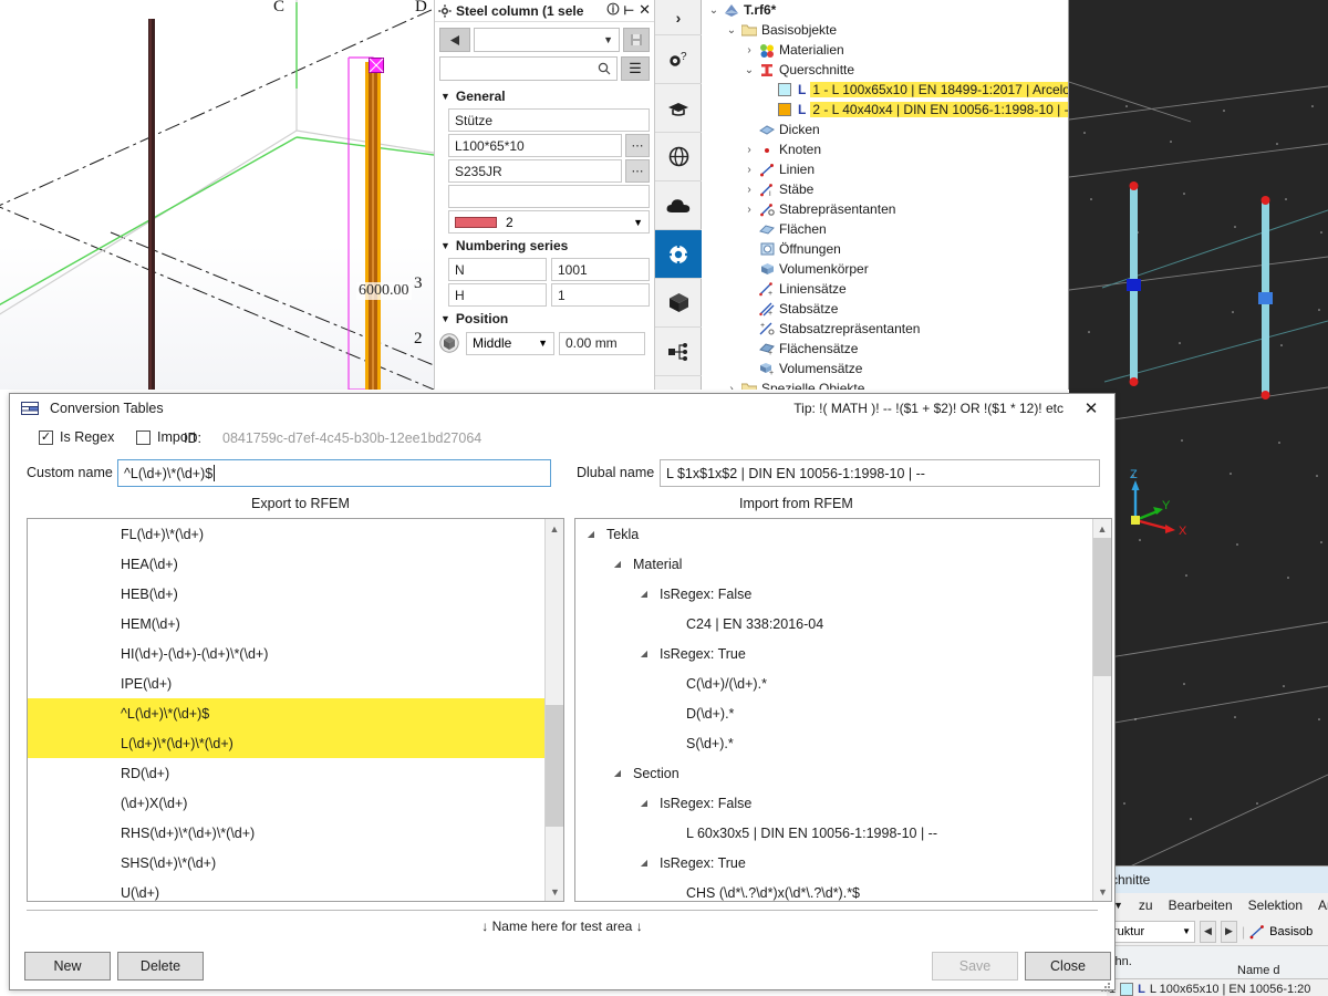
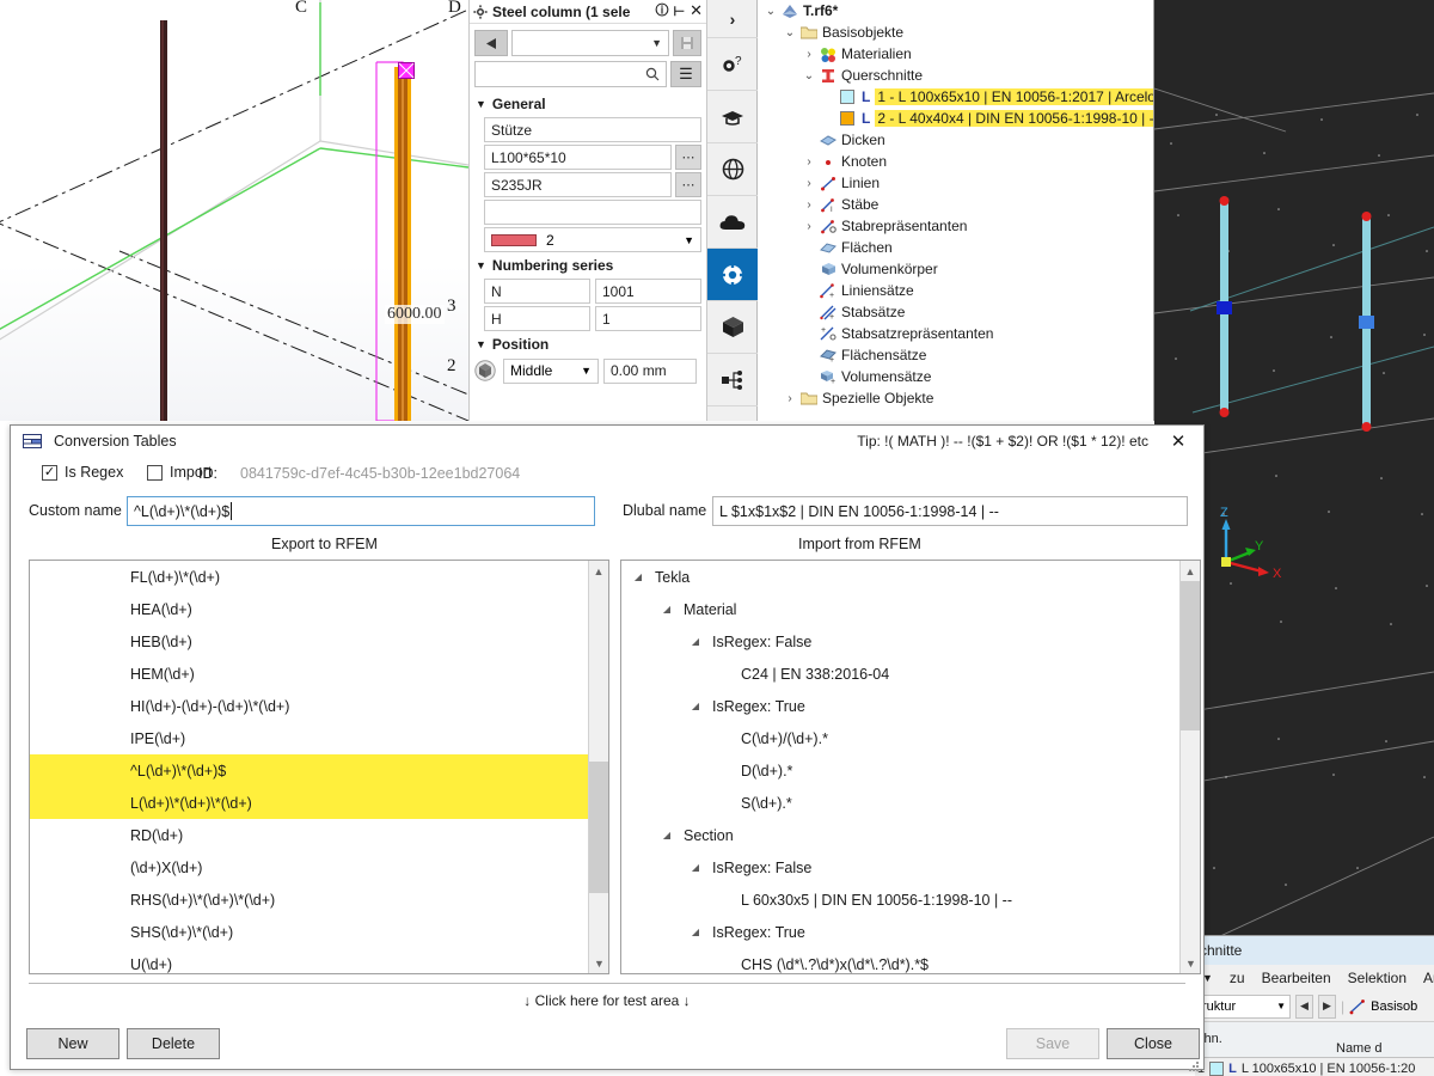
  C
  D
  3
  2
  6000.00
  Steel column (1 sele
  ⓘ
  ⊢
  ✕
  ▼
  ☰
  ▼
  General
  Stütze
  L100*65*10
  ⋯
  S235JR
  ⋯
  2
  ▼
  ▼
  Numbering series
  N
  1001
  H
  1
  ▼
  Position
  Middle
  ▼
  0.00 mm
  ›
  ?
  ⌄
  T.rf6*
  ⌄
  Basisobjekte
  ›
  Materialien
  ⌄
  Querschnitte
  L
- 1 - L 100x65x10 | EN 18499-1:2017 | Arcelo
+ 1 - L 100x65x10 | EN 10056-1:2017 | Arcelo
  L
  2 - L 40x40x4 | DIN EN 10056-1:1998-10 | -
  Dicken
  ›
  Knoten
  ›
  Linien
  ›
  Stäbe
  ›
  Stabrepräsentanten
  Flächen
- Öffnungen
  Volumenkörper
  Liniensätze
  Stabsätze
  Stabsatzrepräsentanten
  Flächensätze
  Volumensätze
  ›
  Spezielle Objekte
  Z
  X
  Y
  hnitte
  ▼
  zu
  Bearbeiten
  Selektion
  uktur
  ▼
  ◀
  ▶
  |
  Basisob
  hn.
  Name d
  L
  L 100x65x10 | EN 10056-1:20
  Conversion Tables
  Tip: !( MATH )! -- !($1 + $2)! OR !($1 * 12)! etc
  ✕
  ✓
  Is Regex
  Import
  ID:
  0841759c-d7ef-4c45-b30b-12ee1bd27064
  Custom name
  ^L(\d+)\*(\d+)$
  Dlubal name
- L $1x$1x$2 | DIN EN 10056-1:1998-10 | --
+ L $1x$1x$2 | DIN EN 10056-1:1998-14 | --
  Export to RFEM
  Import from RFEM
  FL(\d+)\*(\d+)
  HEA(\d+)
  HEB(\d+)
  HEM(\d+)
  HI(\d+)-(\d+)-(\d+)\*(\d+)
  IPE(\d+)
  ^L(\d+)\*(\d+)$
  L(\d+)\*(\d+)\*(\d+)
  RD(\d+)
  (\d+)X(\d+)
  RHS(\d+)\*(\d+)\*(\d+)
  SHS(\d+)\*(\d+)
  U(\d+)
  ▲
  ▼
  ◢
  Tekla
  ◢
  Material
  ◢
  IsRegex: False
  C24 | EN 338:2016-04
  ◢
  IsRegex: True
  C(\d+)/(\d+).*
  D(\d+).*
  S(\d+).*
  ◢
  Section
  ◢
  IsRegex: False
  L 60x30x5 | DIN EN 10056-1:1998-10 | --
  ◢
  IsRegex: True
  CHS (\d*\.?\d*)x(\d*\.?\d*).*$
  ▲
  ▼
- ↓ Name here for test area ↓
+ ↓ Click here for test area ↓
  New
  Delete
  Save
  Close
